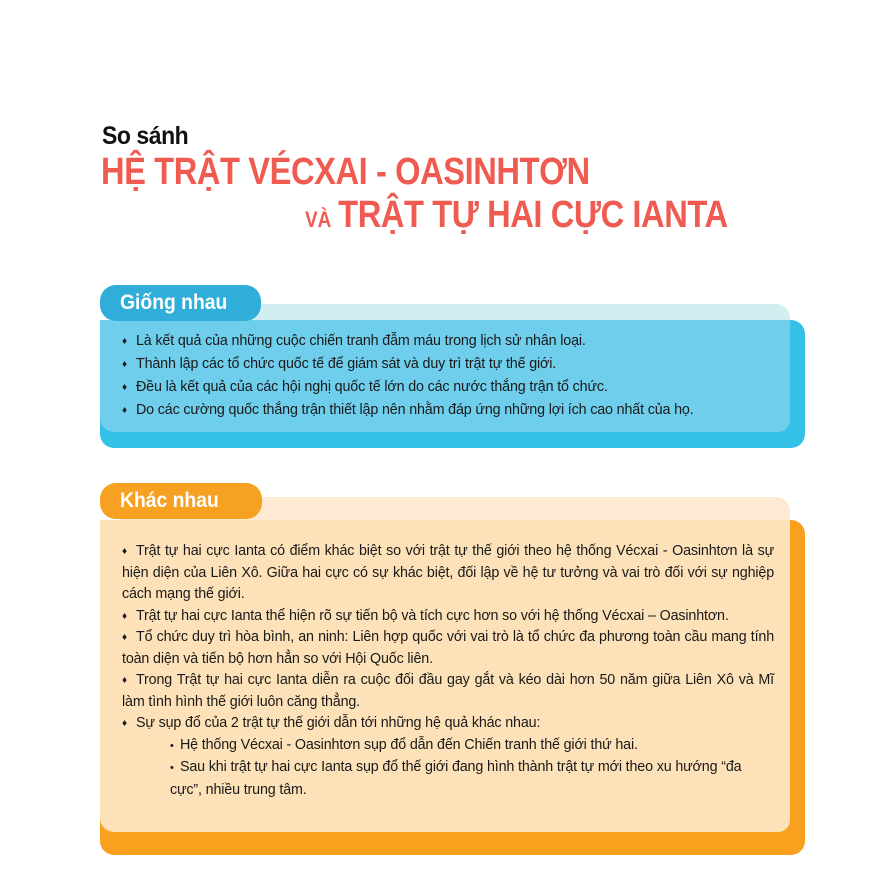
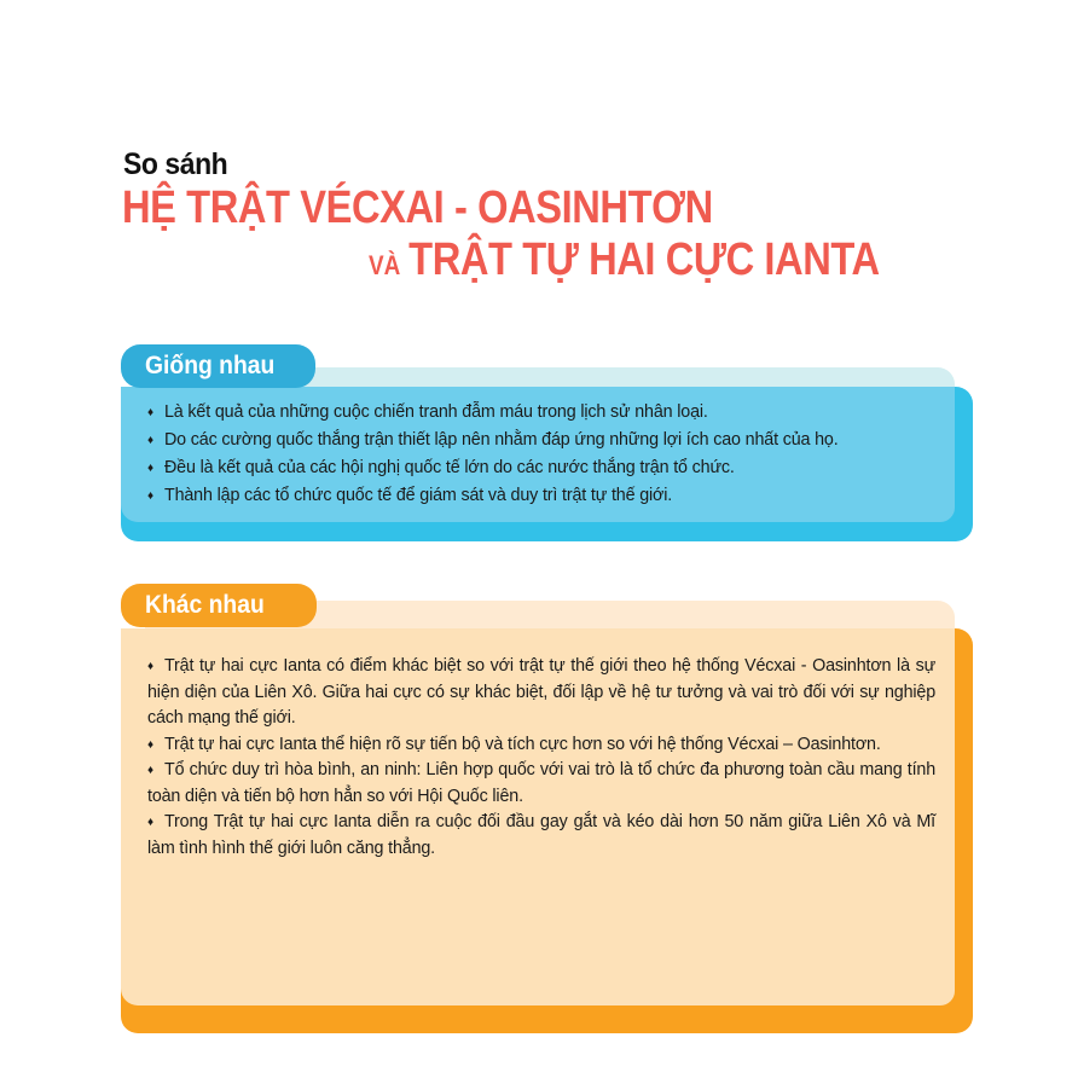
  So sánh
  HỆ TRẬT VÉCXAI - OASINHTƠN
  VÀ TRẬT TỰ HAI CỰC IANTA
  ♦ Là kết quả của những cuộc chiến tranh đẫm máu trong lịch sử nhân loại.
- ♦ Thành lập các tổ chức quốc tế để giám sát và duy trì trật tự thế giới.
+ ♦ Do các cường quốc thắng trận thiết lập nên nhằm đáp ứng những lợi ích cao nhất của họ.
  ♦ Đều là kết quả của các hội nghị quốc tế lớn do các nước thắng trận tổ chức.
- ♦ Do các cường quốc thắng trận thiết lập nên nhằm đáp ứng những lợi ích cao nhất của họ.
+ ♦ Thành lập các tổ chức quốc tế để giám sát và duy trì trật tự thế giới.
  Giống nhau
  ♦ Trật tự hai cực Ianta có điểm khác biệt so với trật tự thế giới theo hệ thống Vécxai - Oasinhtơn là sự hiện diện của Liên Xô. Giữa hai cực có sự khác biệt, đối lập về hệ tư tưởng và vai trò đối với sự nghiệp cách mạng thế giới.
  ♦ Trật tự hai cực Ianta thể hiện rõ sự tiến bộ và tích cực hơn so với hệ thống Vécxai – Oasinhtơn.
  ♦ Tổ chức duy trì hòa bình, an ninh: Liên hợp quốc với vai trò là tổ chức đa phương toàn cầu mang tính toàn diện và tiến bộ hơn hẳn so với Hội Quốc liên.
  ♦ Trong Trật tự hai cực Ianta diễn ra cuộc đối đầu gay gắt và kéo dài hơn 50 năm giữa Liên Xô và Mĩ làm tình hình thế giới luôn căng thẳng.
- ♦ Sự sụp đổ của 2 trật tự thế giới dẫn tới những hệ quả khác nhau:
- • Hệ thống Vécxai - Oasinhtơn sụp đổ dẫn đến Chiến tranh thế giới thứ hai.
- • Sau khi trật tự hai cực Ianta sụp đổ thế giới đang hình thành trật tự mới theo xu hướng “đa cực”, nhiều trung tâm.
  Khác nhau
